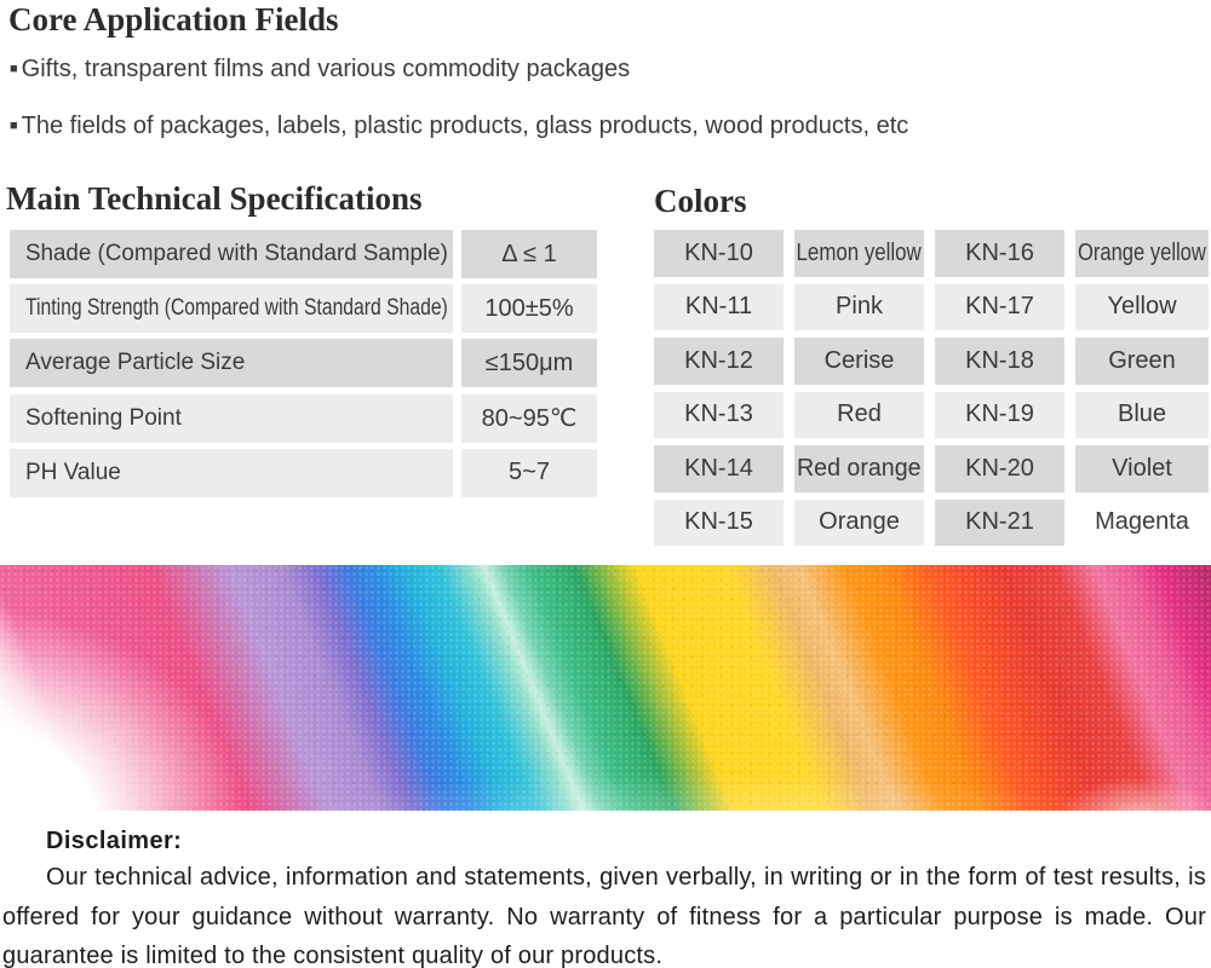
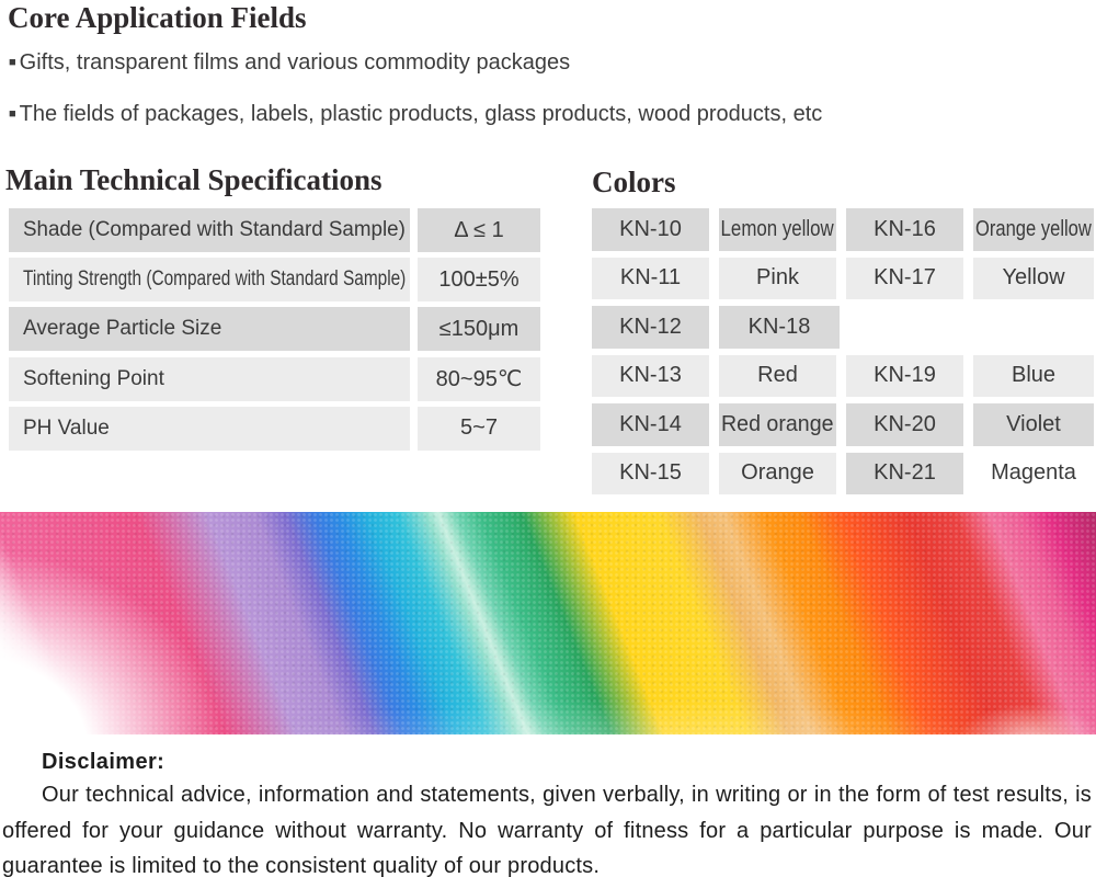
  Core Application Fields
  ■ Gifts, transparent films and various commodity packages
  ■ The fields of packages, labels, plastic products, glass products, wood products, etc
  Main Technical Specifications
  Colors
  Shade (Compared with Standard Sample)
  Δ ≤ 1
- Tinting Strength (Compared with Standard Shade)
+ Tinting Strength (Compared with Standard Sample)
  100±5%
  Average Particle Size
  ≤150μm
  Softening Point
  80~95℃
  PH Value
  5~7
  KN-10
  Lemon yellow
  KN-16
  Orange yellow
  KN-11
  Pink
  KN-17
  Yellow
  KN-12
- Cerise
  KN-18
- Green
  KN-13
  Red
  KN-19
  Blue
  KN-14
  Red orange
  KN-20
  Violet
  KN-15
  Orange
  KN-21
  Magenta
  Disclaimer:
  Our technical advice, information and statements, given verbally, in writing or in the form of test results, is offered for your guidance without warranty. No warranty of fitness for a particular purpose is made. Our guarantee is limited to the consistent quality of our products.
